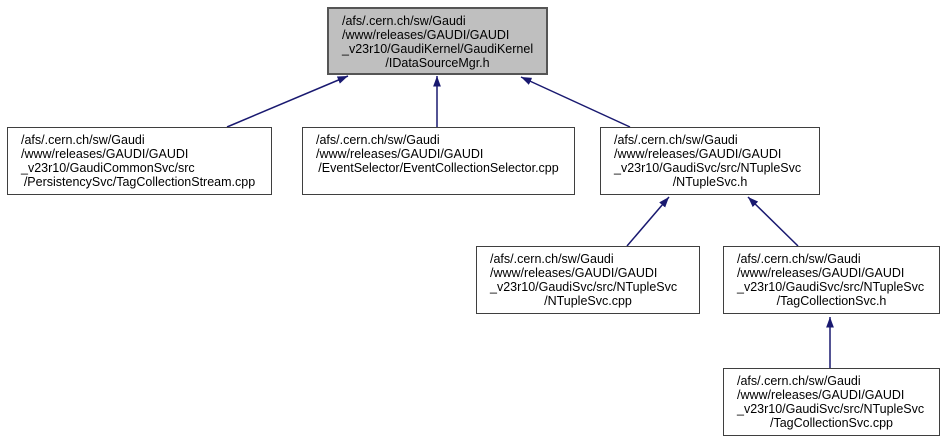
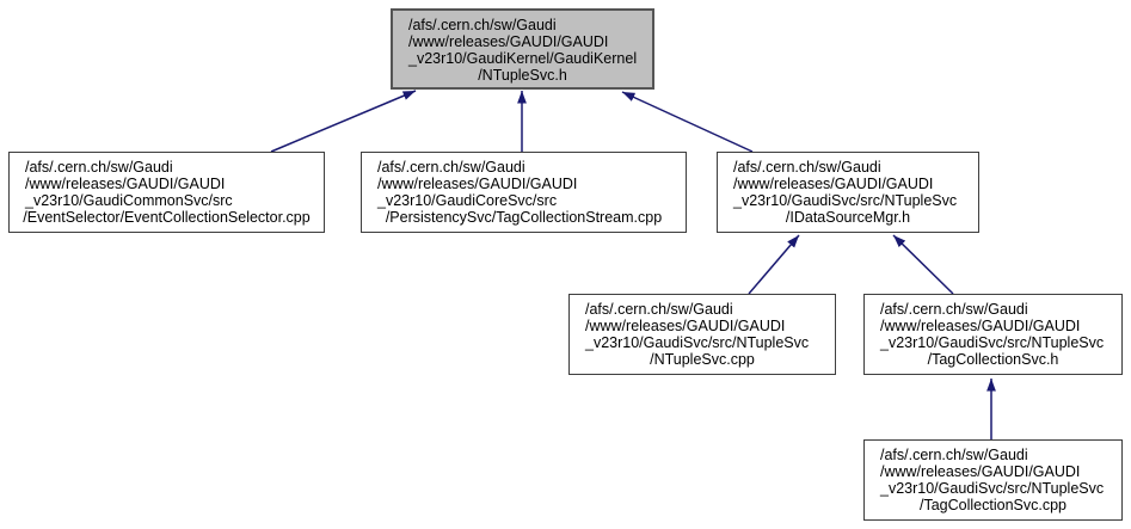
  /afs/.cern.ch/sw/Gaudi
  /www/releases/GAUDI/GAUDI
  _v23r10/GaudiKernel/GaudiKernel
- /IDataSourceMgr.h
+ /NTupleSvc.h
  /afs/.cern.ch/sw/Gaudi
  /www/releases/GAUDI/GAUDI
  _v23r10/GaudiCommonSvc/src
- /PersistencySvc/TagCollectionStream.cpp
+ /EventSelector/EventCollectionSelector.cpp
  /afs/.cern.ch/sw/Gaudi
  /www/releases/GAUDI/GAUDI
+ _v23r10/GaudiCoreSvc/src
- /EventSelector/EventCollectionSelector.cpp
+ /PersistencySvc/TagCollectionStream.cpp
  /afs/.cern.ch/sw/Gaudi
  /www/releases/GAUDI/GAUDI
  _v23r10/GaudiSvc/src/NTupleSvc
- /NTupleSvc.h
+ /IDataSourceMgr.h
  /afs/.cern.ch/sw/Gaudi
  /www/releases/GAUDI/GAUDI
  _v23r10/GaudiSvc/src/NTupleSvc
  /NTupleSvc.cpp
  /afs/.cern.ch/sw/Gaudi
  /www/releases/GAUDI/GAUDI
  _v23r10/GaudiSvc/src/NTupleSvc
  /TagCollectionSvc.h
  /afs/.cern.ch/sw/Gaudi
  /www/releases/GAUDI/GAUDI
  _v23r10/GaudiSvc/src/NTupleSvc
  /TagCollectionSvc.cpp
